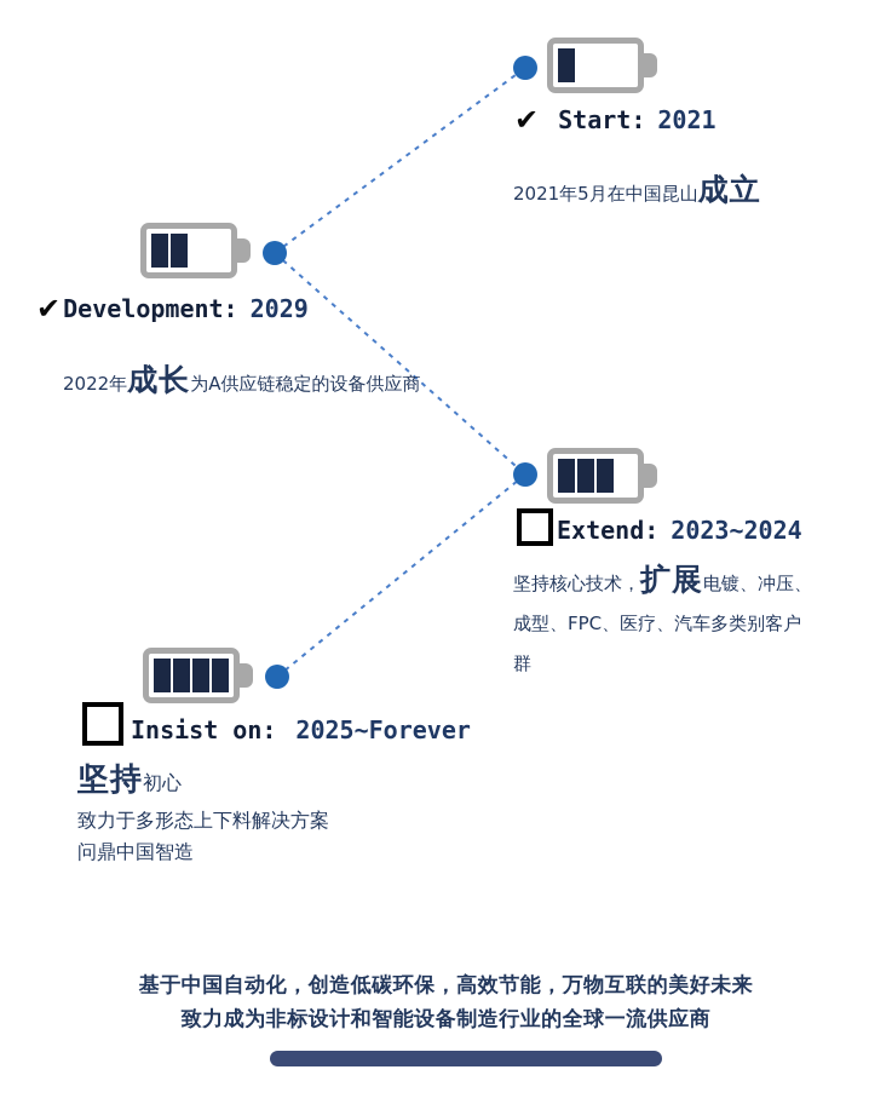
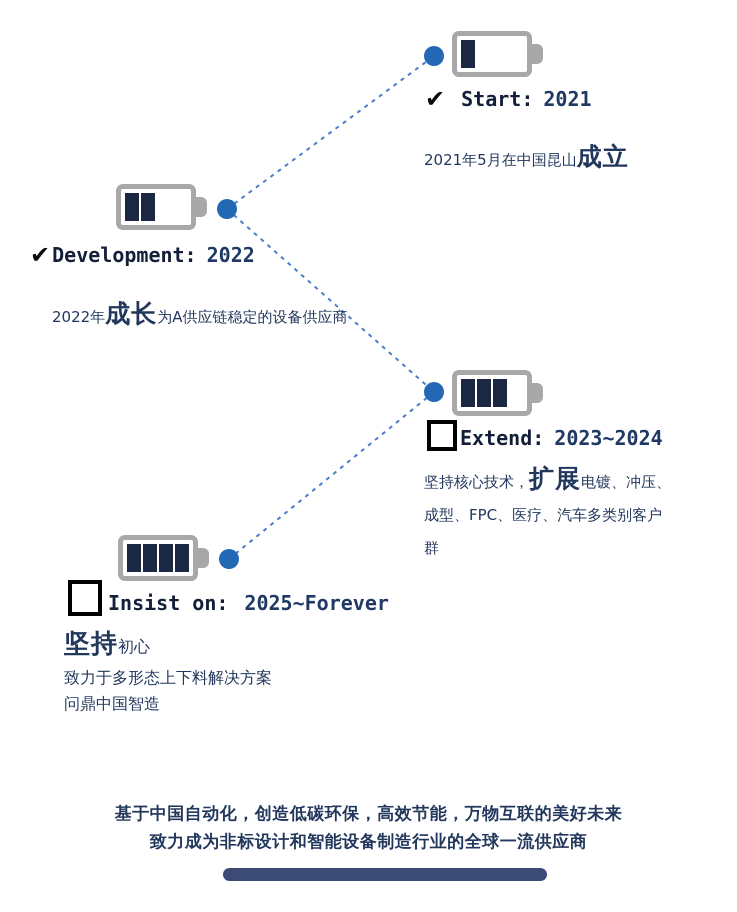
  ✔
  Start:
  2021
  2021年5月在中国昆山成立
  ✔
  Development:
- 2029
+ 2022
  2022年成长为A供应链稳定的设备供应商
  Extend:
  2023~2024
  坚持核心技术，扩展电镀、冲压、成型、FPC、医疗、汽车多类别客户群
  Insist on:
  2025~Forever
  坚持初心
  致力于多形态上下料解决方案
  问鼎中国智造
  基于中国自动化，创造低碳环保，高效节能，万物互联的美好未来
  致力成为非标设计和智能设备制造行业的全球一流供应商
